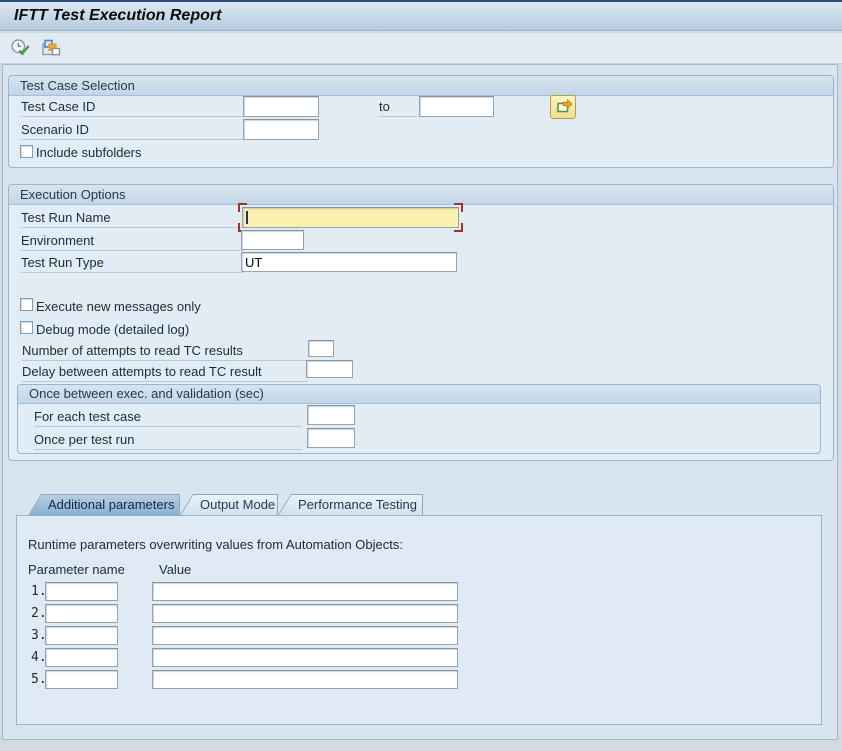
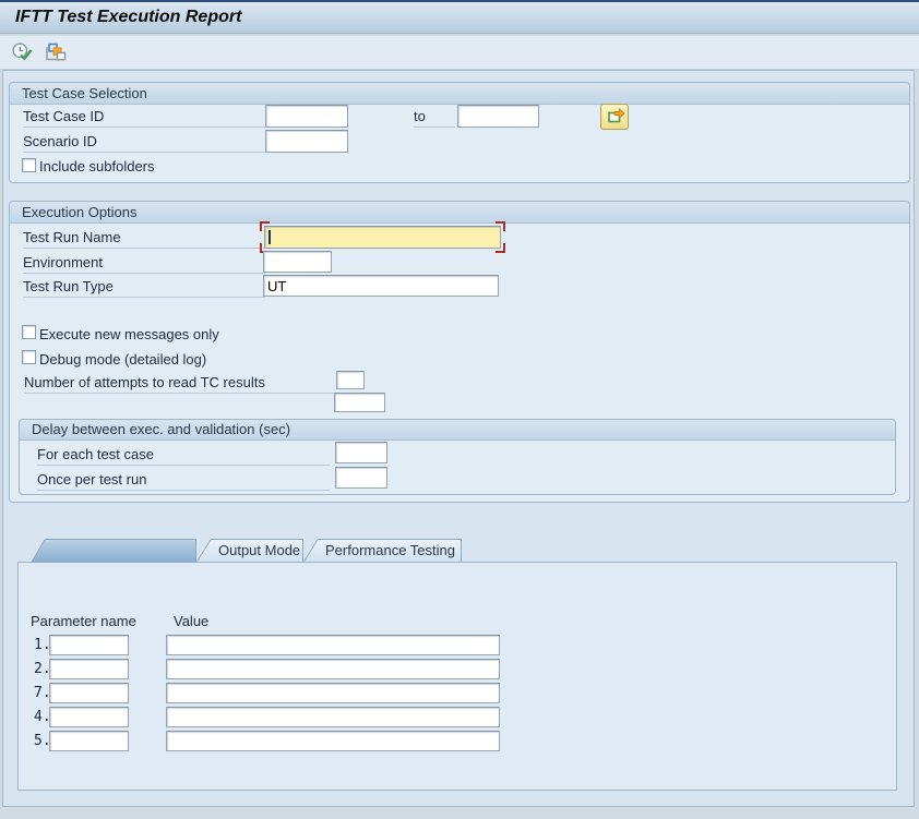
  IFTT Test Execution Report
  Test Case Selection
  Test Case ID
  to
  Scenario ID
  Include subfolders
  Execution Options
  Test Run Name
  Environment
  Test Run Type
  UT
  Execute new messages only
  Debug mode (detailed log)
  Number of attempts to read TC results
- Delay between attempts to read TC result
- Once between exec. and validation (sec)
+ Delay between exec. and validation (sec)
  For each test case
  Once per test run
- Additional parameters
  Output Mode
  Performance Testing
- Runtime parameters overwriting values from Automation Objects:
  Parameter name
  Value
  1.
  2.
- 3.
+ 7.
  4.
  5.
